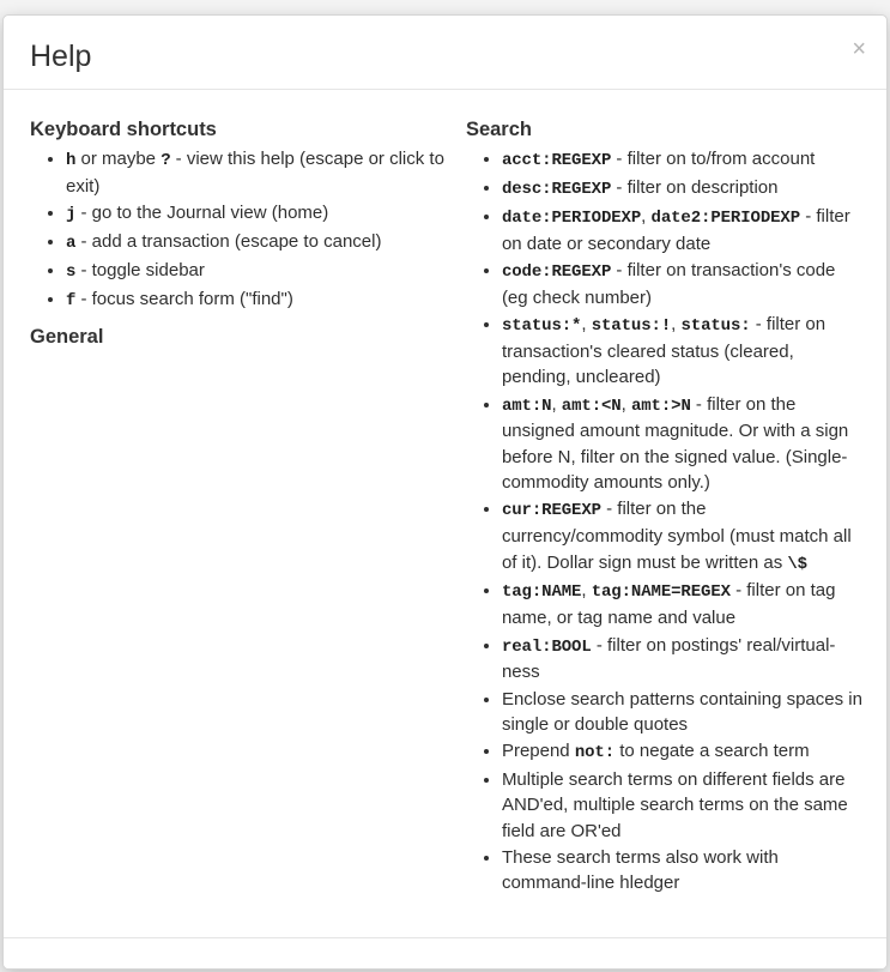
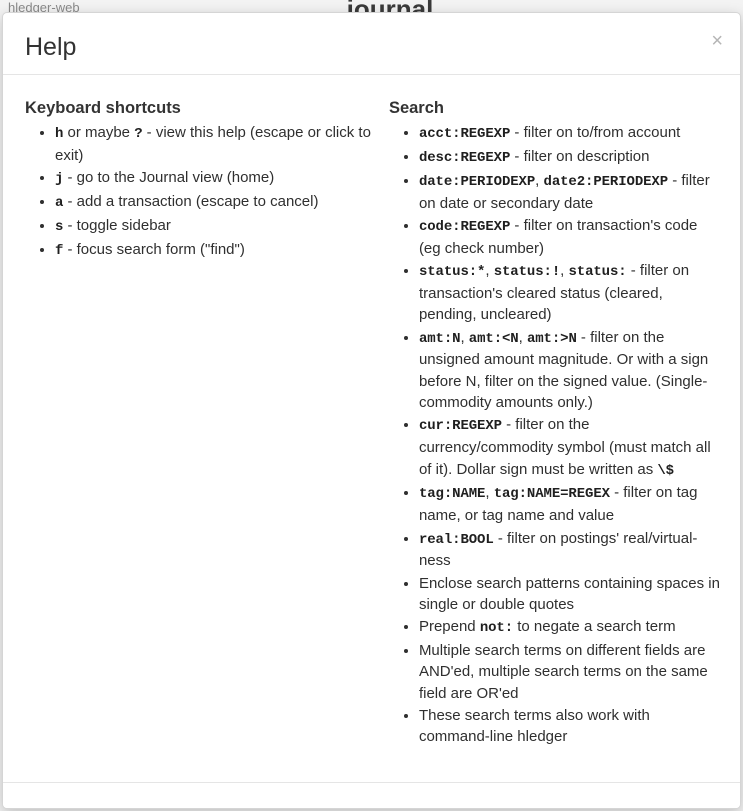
+ hledger-web
+ ...journal...
  Help
  ×
  Keyboard shortcuts
  h or maybe ? - view this help (escape or click to exit)
  j - go to the Journal view (home)
  a - add a transaction (escape to cancel)
  s - toggle sidebar
  f - focus search form ("find")
- General
  Search
  acct:REGEXP - filter on to/from account
  desc:REGEXP - filter on description
  date:PERIODEXP, date2:PERIODEXP - filter on date or secondary date
  code:REGEXP - filter on transaction's code (eg check number)
  status:*, status:!, status: - filter on transaction's cleared status (cleared, pending, uncleared)
  amt:N, amt:<N, amt:>N - filter on the unsigned amount magnitude. Or with a sign before N, filter on the signed value. (Single-commodity amounts only.)
  cur:REGEXP - filter on the currency/commodity symbol (must match all of it). Dollar sign must be written as \$
  tag:NAME, tag:NAME=REGEX - filter on tag name, or tag name and value
  real:BOOL - filter on postings' real/virtual-ness
  Enclose search patterns containing spaces in single or double quotes
  Prepend not: to negate a search term
  Multiple search terms on different fields are AND'ed, multiple search terms on the same field are OR'ed
  These search terms also work with command-line hledger
